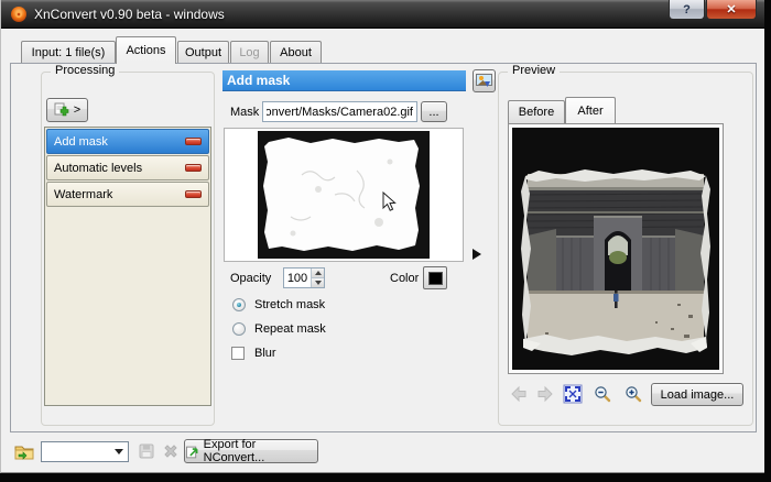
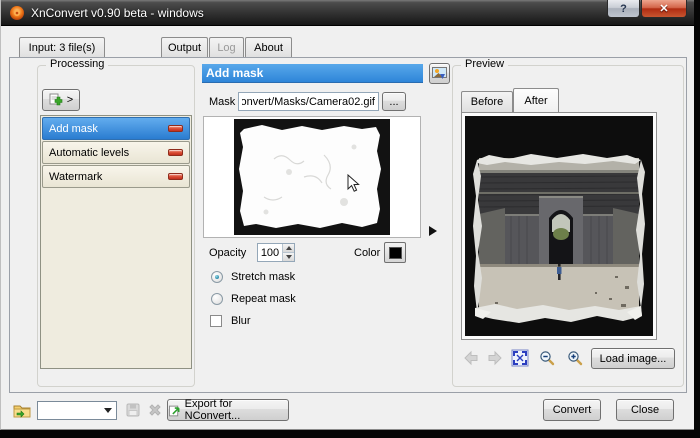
  XnConvert v0.90 beta - windows
  ?
  ✕
- Input: 1 file(s)
+ Input: 3 file(s)
- Actions
  Output
  Log
  About
  Processing
  >
  Add mask
  Automatic levels
  Watermark
  Add mask
  Mask
  ...
  Opacity
  100
  Color
  Stretch mask
  Repeat mask
  Blur
  Preview
  Before
  After
  Load image...
  Export for NConvert...
+ Convert
+ Close
